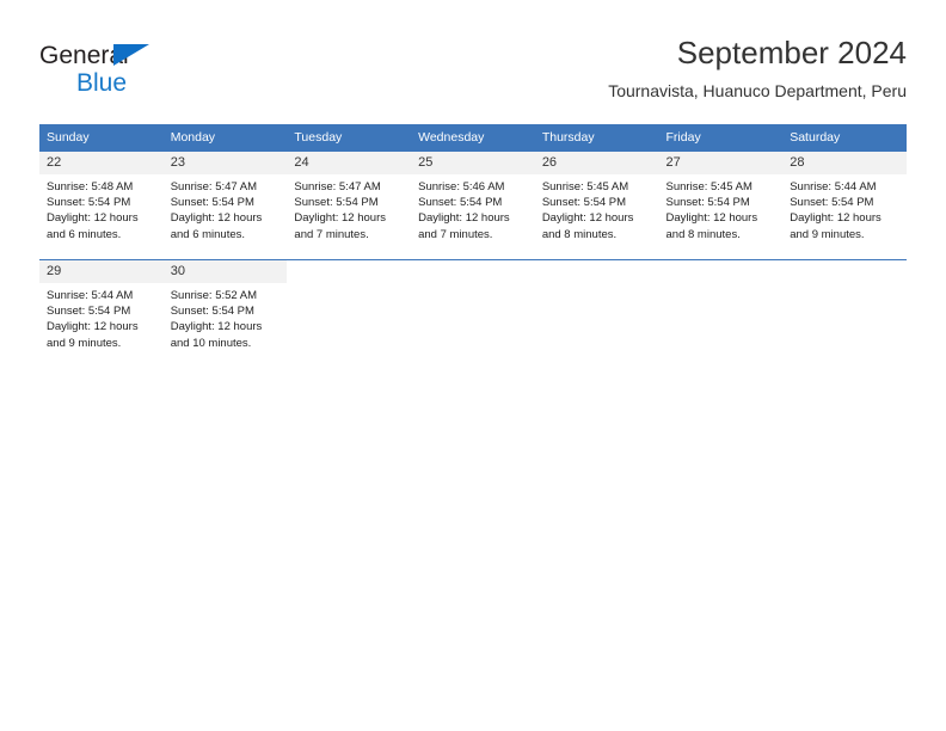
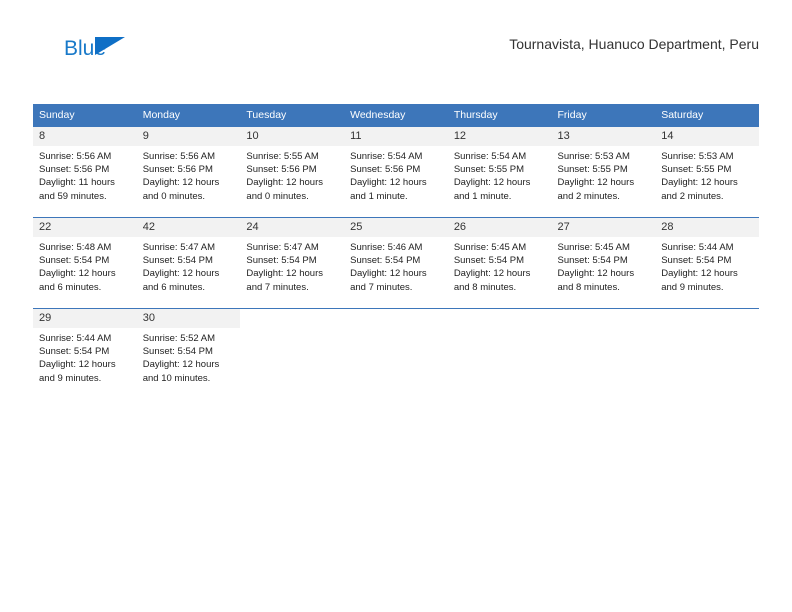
- General
  Blue
- September 2024
  Tournavista, Huanuco Department, Peru
  Sunday	Monday	Tuesday	Wednesday	Thursday	Friday	Saturday
+ 8Sunrise: 5:56 AMSunset: 5:56 PMDaylight: 11 hoursand 59 minutes.	9Sunrise: 5:56 AMSunset: 5:56 PMDaylight: 12 hoursand 0 minutes.	10Sunrise: 5:55 AMSunset: 5:56 PMDaylight: 12 hoursand 0 minutes.	11Sunrise: 5:54 AMSunset: 5:56 PMDaylight: 12 hoursand 1 minute.	12Sunrise: 5:54 AMSunset: 5:55 PMDaylight: 12 hoursand 1 minute.	13Sunrise: 5:53 AMSunset: 5:55 PMDaylight: 12 hoursand 2 minutes.	14Sunrise: 5:53 AMSunset: 5:55 PMDaylight: 12 hoursand 2 minutes.
- 22Sunrise: 5:48 AMSunset: 5:54 PMDaylight: 12 hoursand 6 minutes.	23Sunrise: 5:47 AMSunset: 5:54 PMDaylight: 12 hoursand 6 minutes.	24Sunrise: 5:47 AMSunset: 5:54 PMDaylight: 12 hoursand 7 minutes.	25Sunrise: 5:46 AMSunset: 5:54 PMDaylight: 12 hoursand 7 minutes.	26Sunrise: 5:45 AMSunset: 5:54 PMDaylight: 12 hoursand 8 minutes.	27Sunrise: 5:45 AMSunset: 5:54 PMDaylight: 12 hoursand 8 minutes.	28Sunrise: 5:44 AMSunset: 5:54 PMDaylight: 12 hoursand 9 minutes.
+ 22Sunrise: 5:48 AMSunset: 5:54 PMDaylight: 12 hoursand 6 minutes.	42Sunrise: 5:47 AMSunset: 5:54 PMDaylight: 12 hoursand 6 minutes.	24Sunrise: 5:47 AMSunset: 5:54 PMDaylight: 12 hoursand 7 minutes.	25Sunrise: 5:46 AMSunset: 5:54 PMDaylight: 12 hoursand 7 minutes.	26Sunrise: 5:45 AMSunset: 5:54 PMDaylight: 12 hoursand 8 minutes.	27Sunrise: 5:45 AMSunset: 5:54 PMDaylight: 12 hoursand 8 minutes.	28Sunrise: 5:44 AMSunset: 5:54 PMDaylight: 12 hoursand 9 minutes.
  29Sunrise: 5:44 AMSunset: 5:54 PMDaylight: 12 hoursand 9 minutes.	30Sunrise: 5:52 AMSunset: 5:54 PMDaylight: 12 hoursand 10 minutes.
